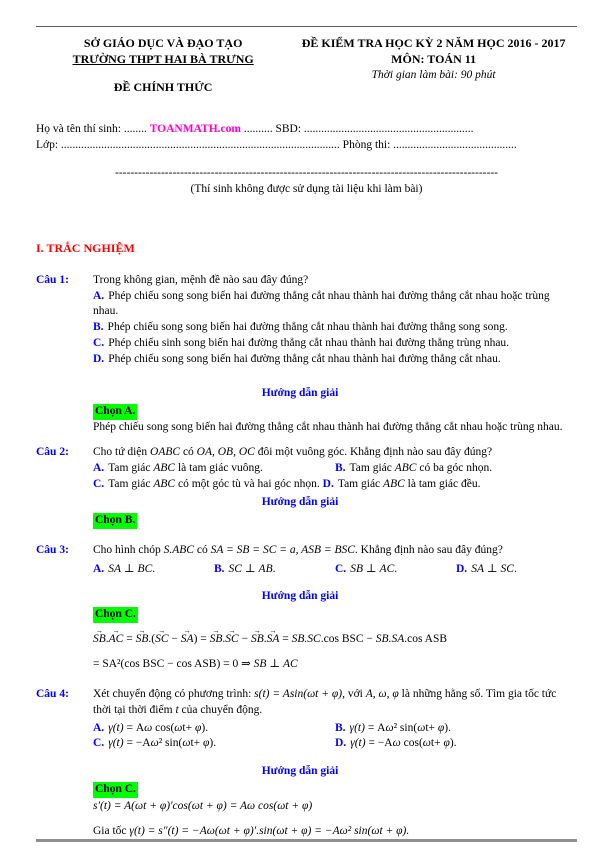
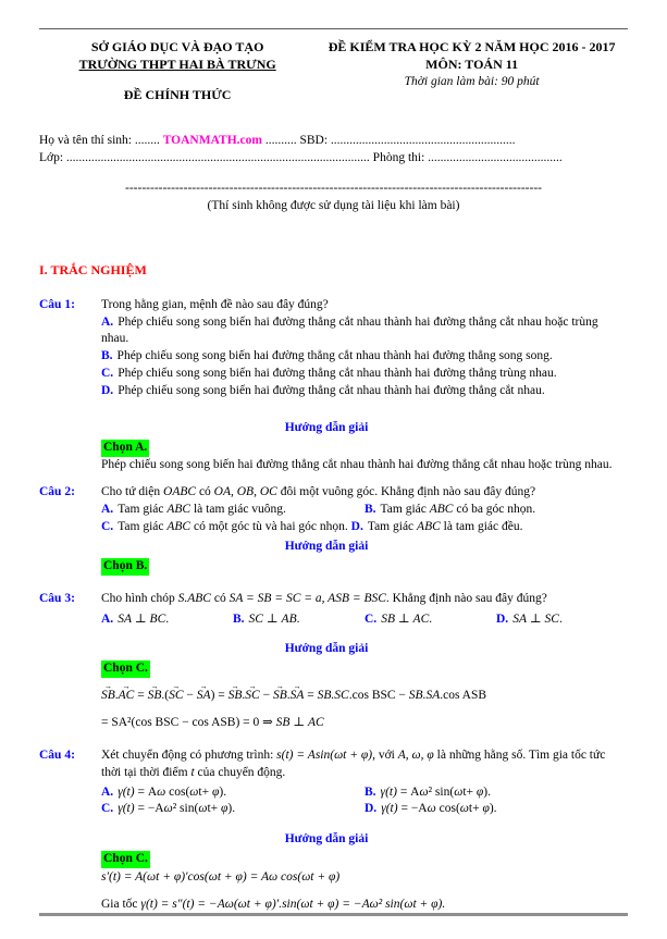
  SỞ GIÁO DỤC VÀ ĐẠO TẠO
  TRƯỜNG THPT HAI BÀ TRƯNG
  ĐỀ CHÍNH THỨC
  ĐỀ KIỂM TRA HỌC KỲ 2 NĂM HỌC 2016 - 2017
  MÔN: TOÁN 11
  Thời gian làm bài: 90 phút
  Họ và tên thí sinh: ........ TOANMATH.com .......... SBD: ...........................................................
  Lớp: ................................................................................................. Phòng thi: ...........................................
  ----------------------------------------------------------------------------------------------------
  (Thí sinh không được sử dụng tài liệu khi làm bài)
  I. TRẮC NGHIỆM
  Câu 1:
- Trong không gian, mệnh đề nào sau đây đúng?
+ Trong hằng gian, mệnh đề nào sau đây đúng?
  A. Phép chiếu song song biến hai đường thẳng cắt nhau thành hai đường thẳng cắt nhau hoặc trùng nhau.
  B. Phép chiếu song song biến hai đường thẳng cắt nhau thành hai đường thẳng song song.
- C. Phép chiếu sinh song biến hai đường thẳng cắt nhau thành hai đường thẳng trùng nhau.
+ C. Phép chiếu song song biến hai đường thẳng cắt nhau thành hai đường thẳng trùng nhau.
  D. Phép chiếu song song biến hai đường thẳng cắt nhau thành hai đường thẳng cắt nhau.
  Hướng dẫn giải
  Chọn A.
  Phép chiếu song song biến hai đường thẳng cắt nhau thành hai đường thẳng cắt nhau hoặc trùng nhau.
  Câu 2:
  Cho tứ diện OABC có OA, OB, OC đôi một vuông góc. Khẳng định nào sau đây đúng?
  A. Tam giác ABC là tam giác vuông.
  B. Tam giác ABC có ba góc nhọn.
  C. Tam giác ABC có một góc tù và hai góc nhọn. D. Tam giác ABC là tam giác đều.
  Hướng dẫn giải
  Chọn B.
  Câu 3:
  Cho hình chóp S.ABC có SA = SB = SC = a, ASB = BSC. Khẳng định nào sau đây đúng?
  A. SA ⊥ BC.
  B. SC ⊥ AB.
  C. SB ⊥ AC.
  D. SA ⊥ SC.
  Hướng dẫn giải
  Chọn C.
  SB.AC = SB.(SC − SA) = SB.SC − SB.SA = SB.SC.cos BSC − SB.SA.cos ASB
  = SA²(cos BSC − cos ASB) = 0 ⇒ SB ⊥ AC
  Câu 4:
  Xét chuyển động có phương trình: s(t) = Asin(ωt + φ), với A, ω, φ là những hằng số. Tìm gia tốc tức thời tại thời điểm t của chuyển động.
  A. γ(t) = Aω cos(ωt+ φ).
  B. γ(t) = Aω² sin(ωt+ φ).
  C. γ(t) = −Aω² sin(ωt+ φ).
  D. γ(t) = −Aω cos(ωt+ φ).
  Hướng dẫn giải
  Chọn C.
  s′(t) = A(ωt + φ)′cos(ωt + φ) = Aω cos(ωt + φ)
  Gia tốc γ(t) = s″(t) = −Aω(ωt + φ)′.sin(ωt + φ) = −Aω² sin(ωt + φ).
